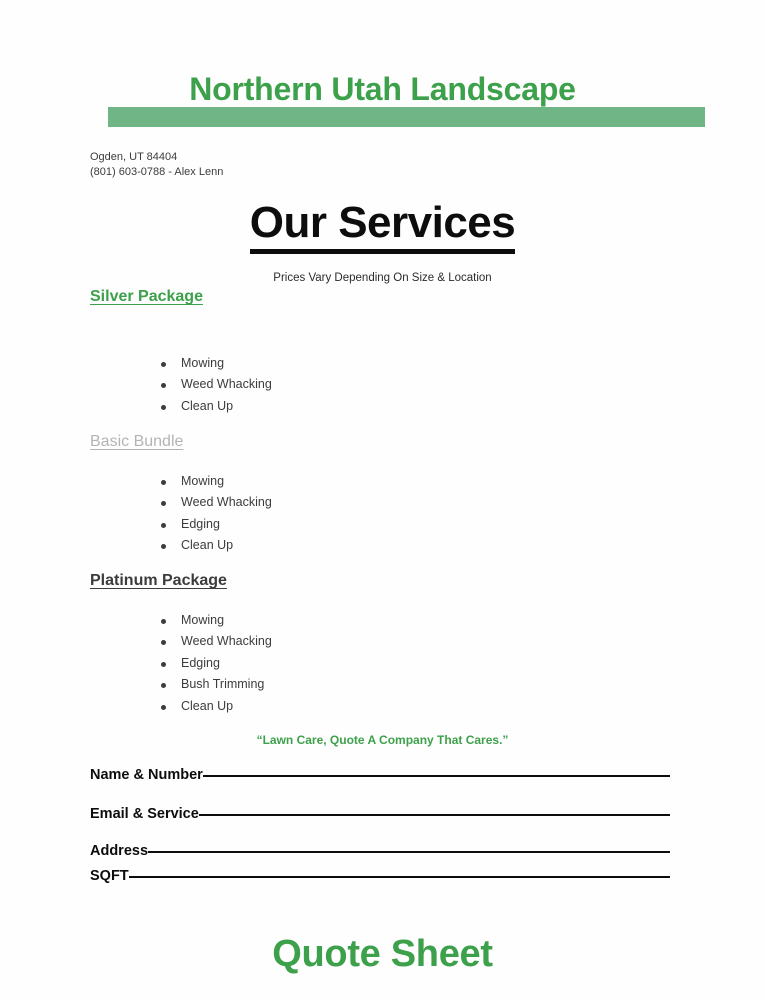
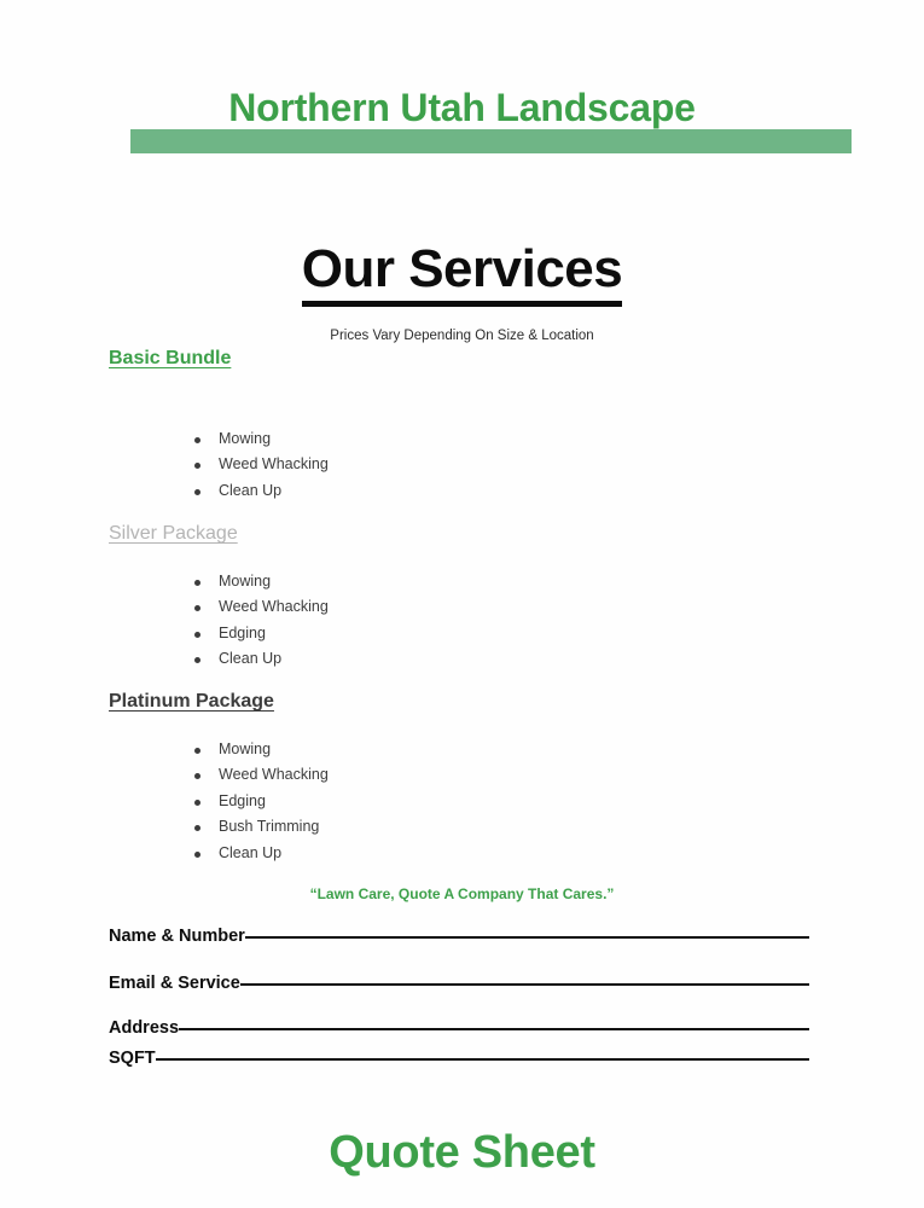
  Northern Utah Landscape
- Ogden, UT 84404
- (801) 603-0788 - Alex Lenn
  Our Services
  Prices Vary Depending On Size & Location
- Silver Package
+ Basic Bundle
  Mowing
  Weed Whacking
  Clean Up
- Basic Bundle
+ Silver Package
  Mowing
  Weed Whacking
  Edging
  Clean Up
  Platinum Package
  Mowing
  Weed Whacking
  Edging
  Bush Trimming
  Clean Up
  “Lawn Care, Quote A Company That Cares.”
  Name & Number
  Email & Service
  Address
  SQFT
  Quote Sheet
